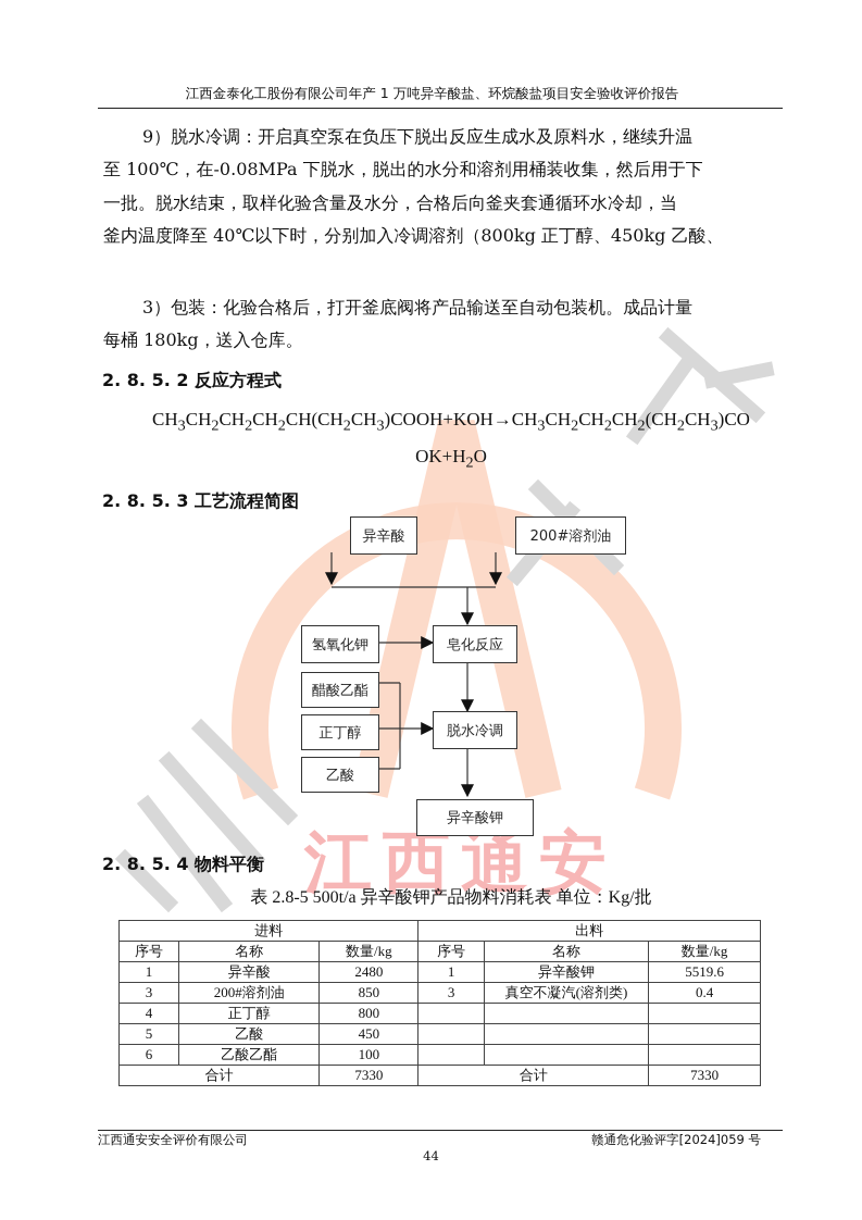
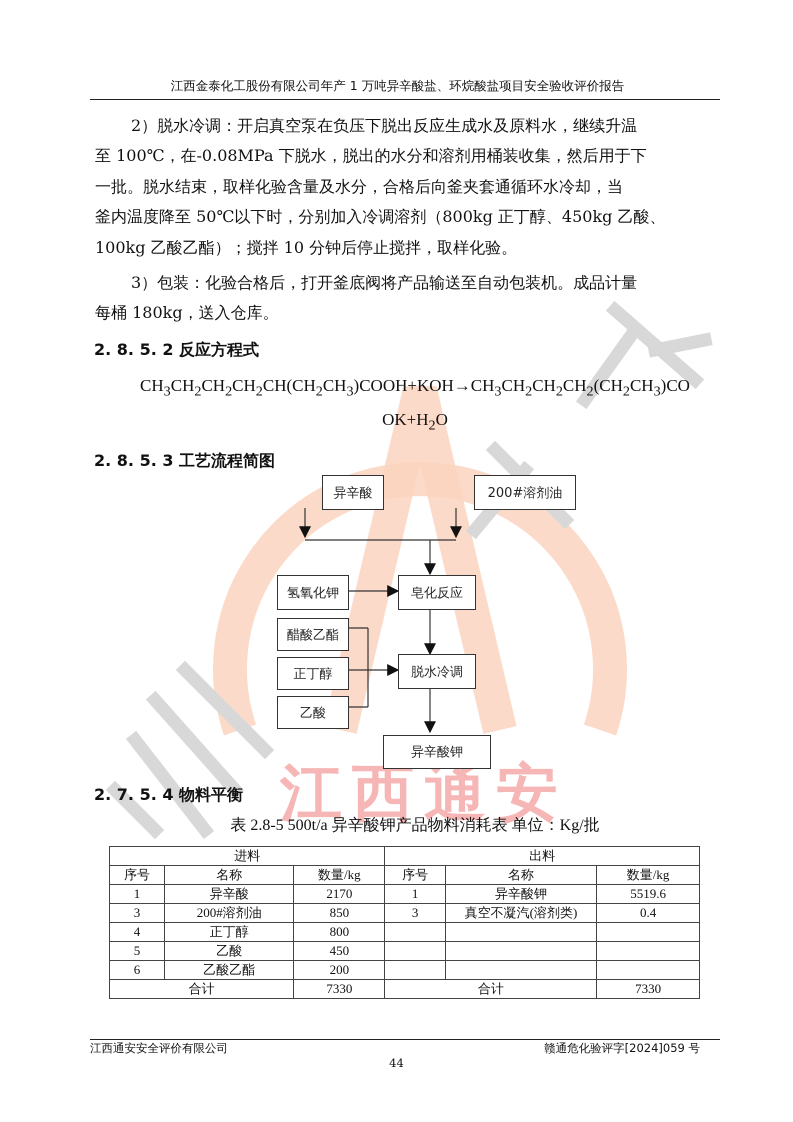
  江西通安
  江西金泰化工股份有限公司年产 1 万吨异辛酸盐、环烷酸盐项目安全验收评价报告
- 9）脱水冷调：开启真空泵在负压下脱出反应生成水及原料水，继续升温
+ 2）脱水冷调：开启真空泵在负压下脱出反应生成水及原料水，继续升温
  至 100℃，在-0.08MPa 下脱水，脱出的水分和溶剂用桶装收集，然后用于下
  一批。脱水结束，取样化验含量及水分，合格后向釜夹套通循环水冷却，当
- 釜内温度降至 40℃以下时，分别加入冷调溶剂（800kg 正丁醇、450kg 乙酸、
+ 釜内温度降至 50℃以下时，分别加入冷调溶剂（800kg 正丁醇、450kg 乙酸、
+ 100kg 乙酸乙酯）；搅拌 10 分钟后停止搅拌，取样化验。
  3）包装：化验合格后，打开釜底阀将产品输送至自动包装机。成品计量
  每桶 180kg，送入仓库。
  2. 8. 5. 2 反应方程式
  CH3CH2CH2CH2CH(CH2CH3)COOH+KOH→CH3CH2CH2CH2(CH2CH3)CO
  OK+H2O
  2. 8. 5. 3 工艺流程简图
  异辛酸
  200#溶剂油
  氢氧化钾
  皂化反应
  醋酸乙酯
  正丁醇
  乙酸
  脱水冷调
  异辛酸钾
- 2. 8. 5. 4 物料平衡
+ 2. 7. 5. 4 物料平衡
  表 2.8-5 500t/a 异辛酸钾产品物料消耗表 单位：Kg/批
  进料	出料
  序号	名称	数量/kg	序号	名称	数量/kg
- 1	异辛酸	2480	1	异辛酸钾	5519.6
+ 1	异辛酸	2170	1	异辛酸钾	5519.6
  3	200#溶剂油	850	3	真空不凝汽(溶剂类)	0.4
  4	正丁醇	800
  5	乙酸	450
- 6	乙酸乙酯	100
+ 6	乙酸乙酯	200
  合计	7330	合计	7330
  江西通安安全评价有限公司
  赣通危化验评字[2024]059 号
  44
